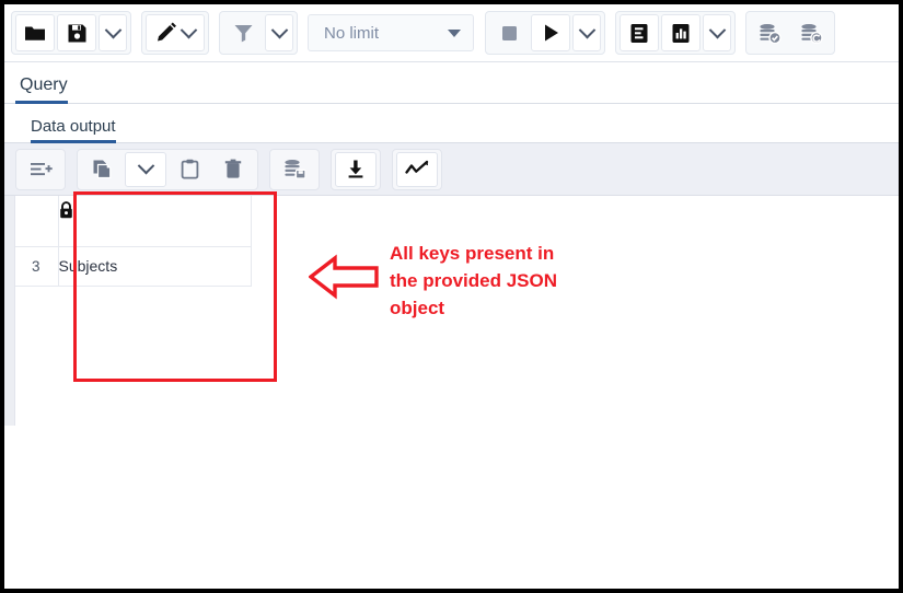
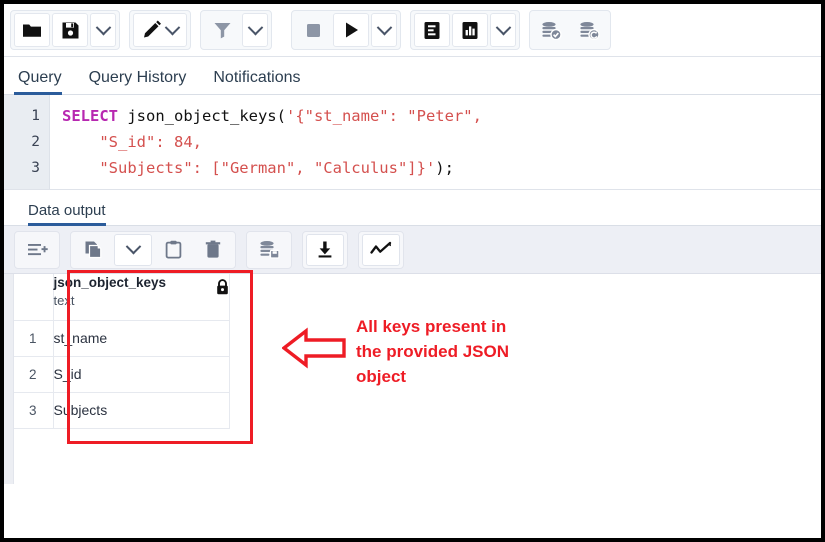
- No limit
  Query
+ Query History
+ Notifications
+ 1
+ 2
+ 3
+ SELECT json_object_keys('{"st_name": "Peter",
+ "S_id": 84,
+ "Subjects": ["German", "Calculus"]}');
  Data output
+ 	json_object_keys text
+ 1	st_name
+ 2	S_id
  3	Subjects
  All keys present in
  the provided JSON
  object
